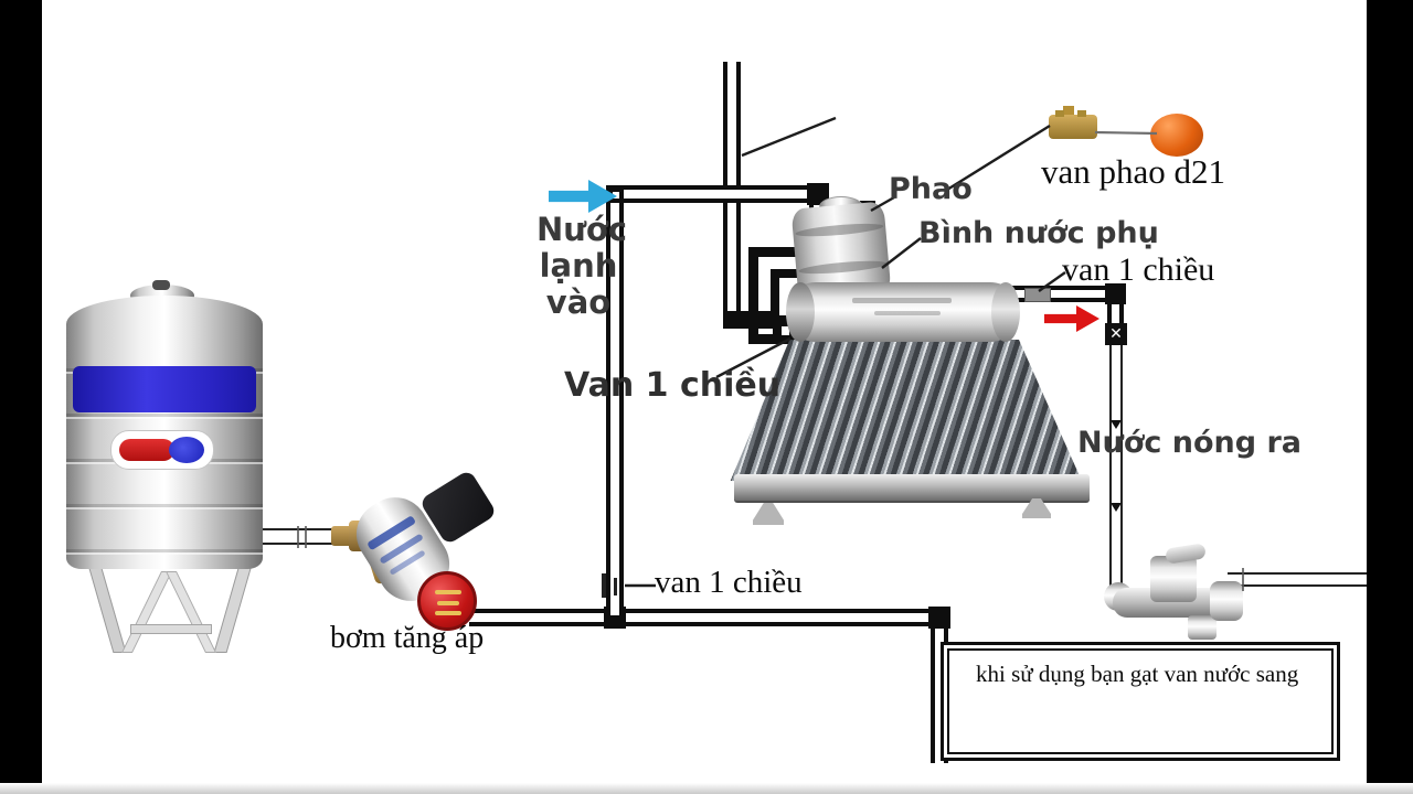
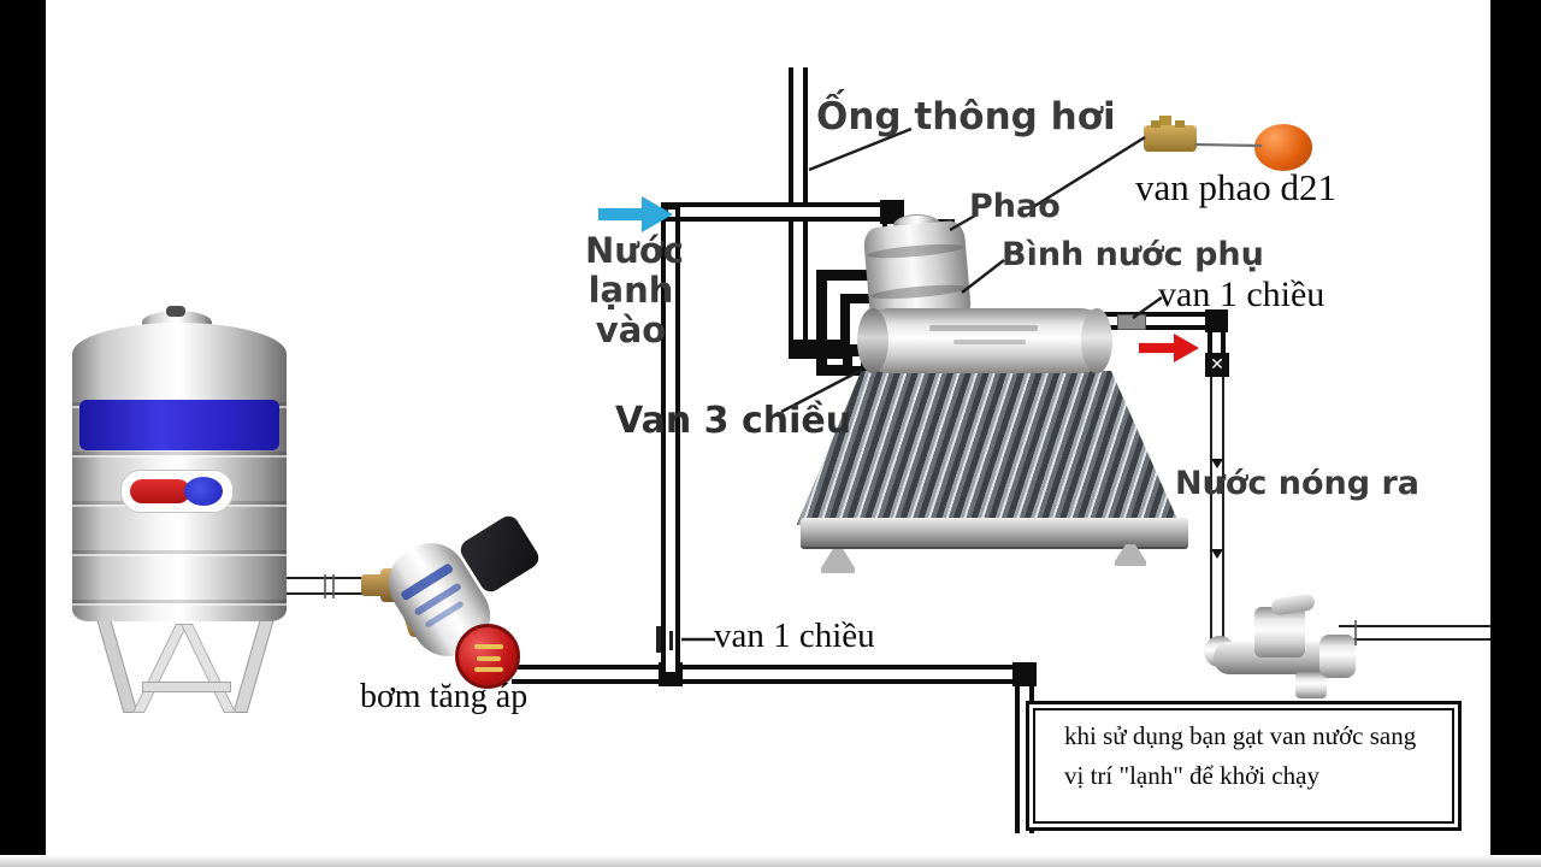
  ✕
+ Ống thông hơi
  Phao
  van phao d21
  Bình nước phụ
  van 1 chiều
  Nước
  lạnh
  vào
- Van 1 chiều
+ Van 3 chiều
  Nước nóng ra
  van 1 chiều
  bơm tăng áp
  khi sử dụng bạn gạt van nước sang
+ vị trí "lạnh" để khởi chạy
